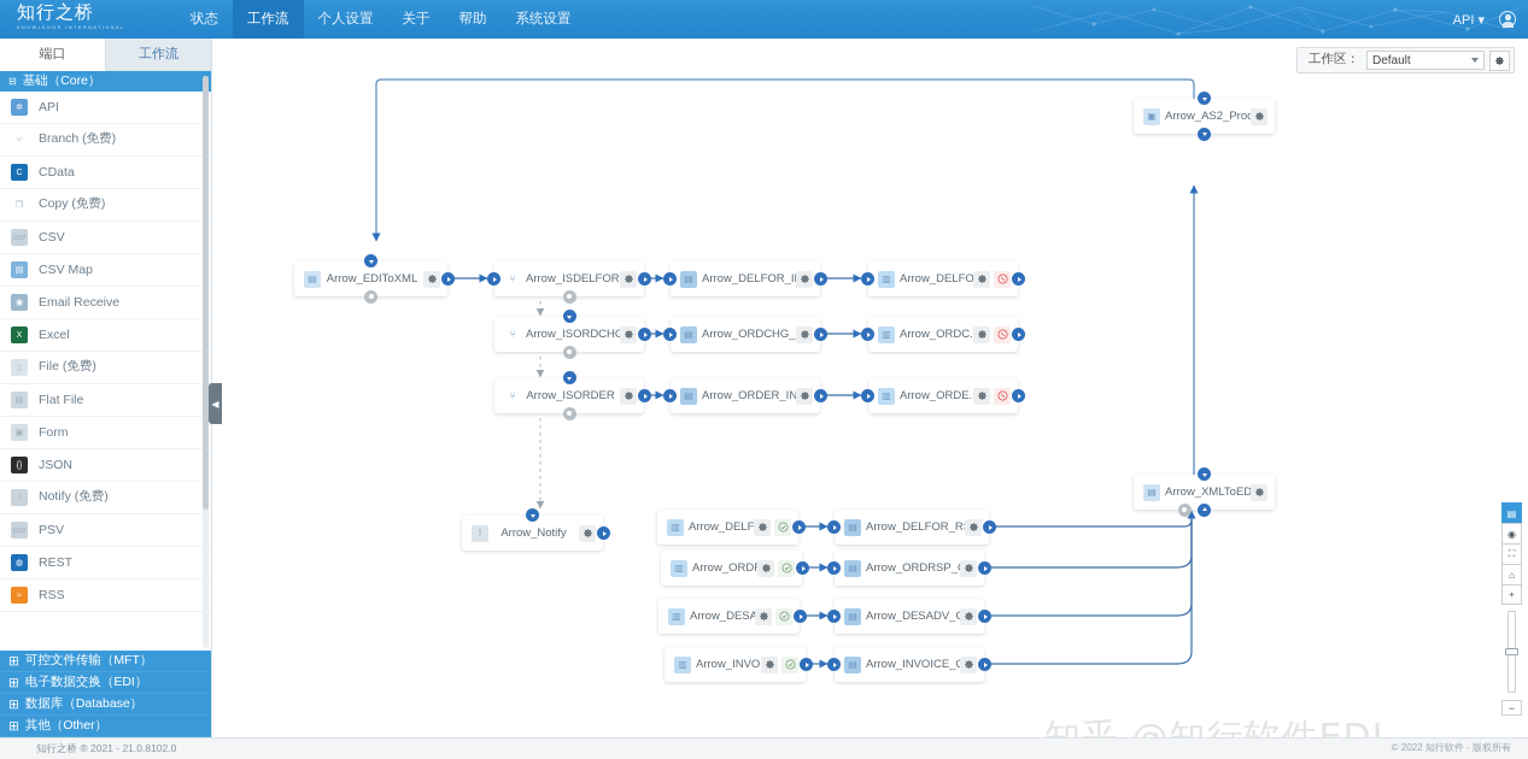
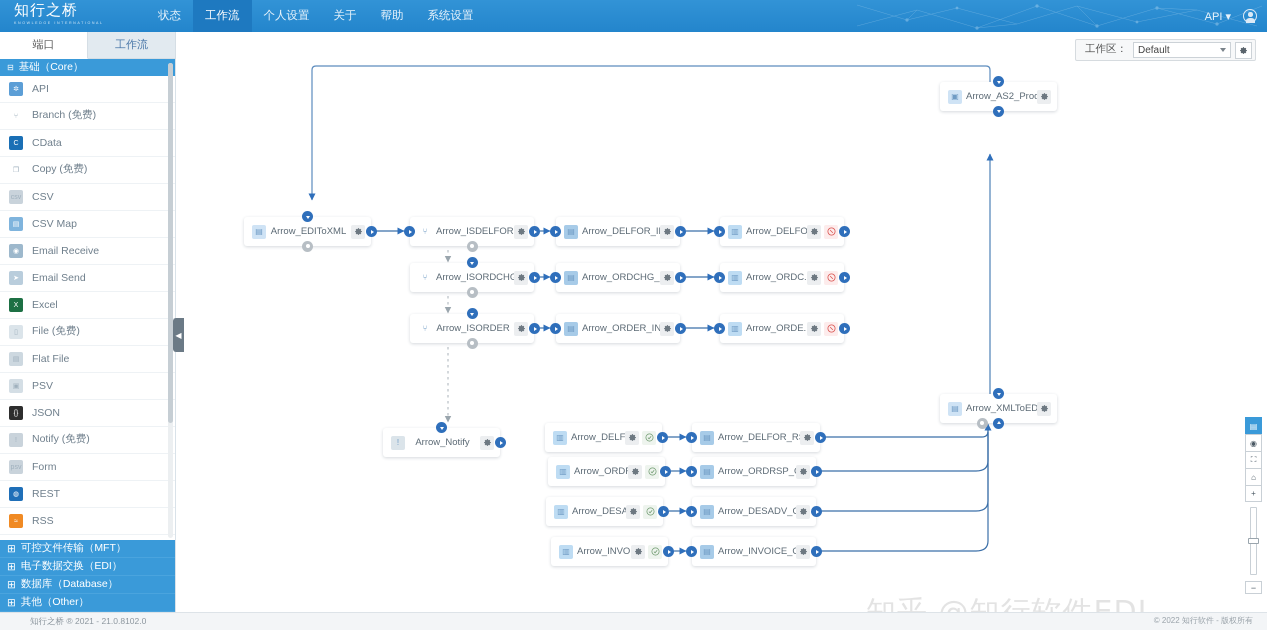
  知行之桥
  状态
  工作流
  个人设置
  关于
  帮助
  系统设置
  API ▾
  端口
  工作流
  ⊟
  基础（Core）
  API
  Branch (免费)
  CData
  Copy (免费)
  CSV
  CSV Map
  Email Receive
+ Email Send
  Excel
  File (免费)
  Flat File
- Form
+ PSV
  JSON
  Notify (免费)
- PSV
+ Form
  REST
  RSS
  ⊞
  可控文件传输（MFT）
  ⊞
  电子数据交换（EDI）
  ⊞
  数据库（Database）
  ⊞
  其他（Other）
  ◀
  工作区：
  Default
  ▣
  Arrow_AS2_Pro
  ▤
  Arrow_EDIToXML
  ⑂
  Arrow_ISDELFOR
  ▤
  Arrow_DELFOR_I
  ▥
  Arrow_DELFO
  ⑂
  Arrow_ISORDCH
  ▤
  Arrow_ORDCHG_
  ▥
  Arrow_ORDC.
  ⑂
  Arrow_ISORDER
  ▤
  Arrow_ORDER_IN
  ▥
  Arrow_ORDE.
  ▤
  Arrow_XMLToED
  !
  Arrow_Notify
  ▥
  Arrow_DELF
  ▤
  Arrow_DELFOR_R
  ▥
  ▤
  Arrow_ORDRSP_
  ▥
  Arrow_DESA
  ▤
  Arrow_DESADV_
  ▥
  Arrow_INVO
  ▤
  Arrow_INVOICE_
  ▤
  ◉
  ⛶
  ⌂
  +
  −
  知行之桥 ® 2021 - 21.0.8102.0
  © 2022 知行软件 - 版权所有
